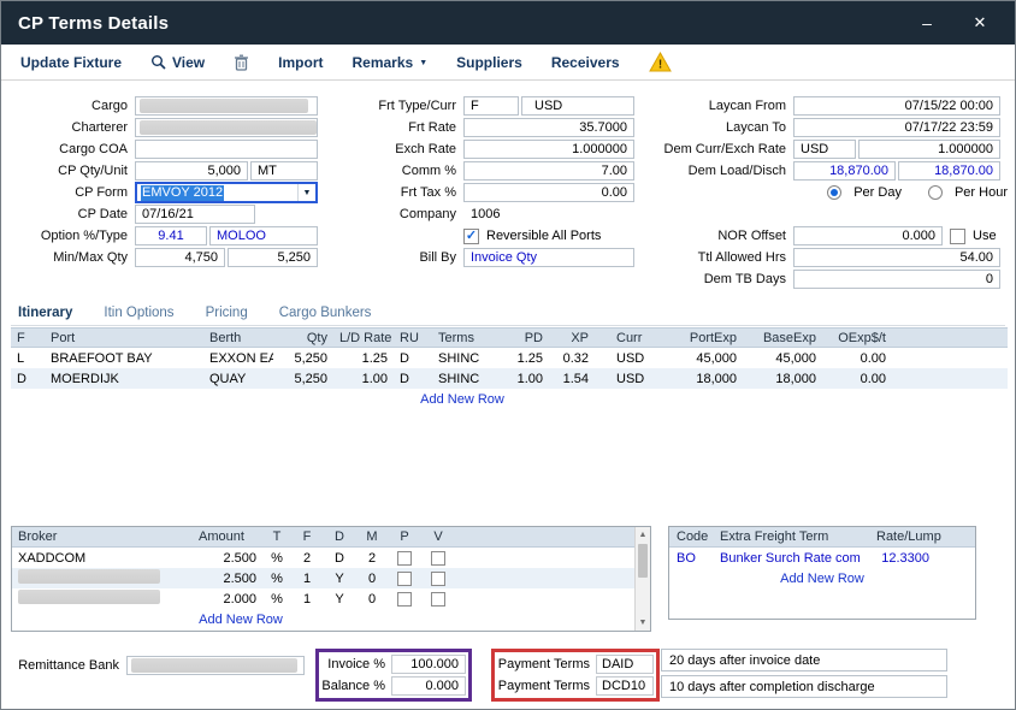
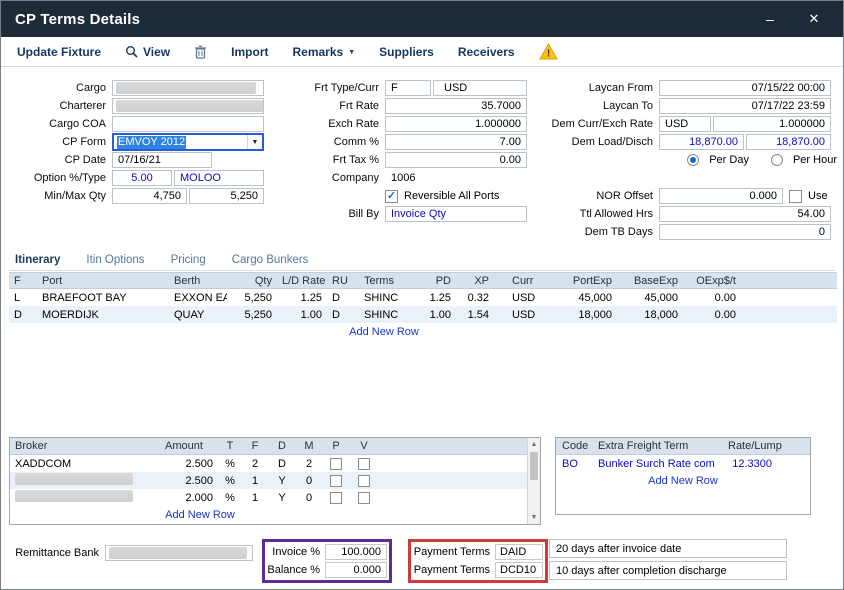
  CP Terms Details
  –
  ✕
  Update Fixture
  View
  Import
  Remarks
  Suppliers
  Receivers
  !
  Cargo
  Charterer
  Cargo COA
- CP Qty/Unit
- 5,000
- MT
  CP Form
  EMVOY 2012
  CP Date
  07/16/21
  Option %/Type
- 9.41
+ 5.00
  MOLOO
  Min/Max Qty
  4,750
  5,250
  Frt Type/Curr
  F
  USD
  Frt Rate
  35.7000
  Exch Rate
  1.000000
  Comm %
  7.00
  Frt Tax %
  0.00
  Company
  1006
  ✓
  Reversible All Ports
  Bill By
  Invoice Qty
  Laycan From
  07/15/22 00:00
  Laycan To
  07/17/22 23:59
  Dem Curr/Exch Rate
  USD
  1.000000
  Dem Load/Disch
  18,870.00
  18,870.00
  Per Day
  Per Hour
  NOR Offset
  0.000
  Use
  Ttl Allowed Hrs
  54.00
  Dem TB Days
  0
  Itinerary
  Itin Options
  Pricing
  Cargo Bunkers
  F
  Port
  Berth
  Qty
  L/D Rate
  RU
  Terms
  PD
  XP
  Curr
  PortExp
  BaseExp
  OExp$/t
  L
  BRAEFOOT BAY
  EXXON EA
  5,250
  1.25
  D
  SHINC
  1.25
  0.32
  USD
  45,000
  45,000
  0.00
  D
  MOERDIJK
  QUAY
  5,250
  1.00
  D
  SHINC
  1.00
  1.54
  USD
  18,000
  18,000
  0.00
  Add New Row
  Broker
  Amount
  T
  F
  D
  M
  P
  V
  XADDCOM
  2.500
  %
  2
  D
  2
  2.500
  %
  1
  Y
  0
  2.000
  %
  1
  Y
  0
  Add New Row
  Code
  Extra Freight Term
  Rate/Lump
  BO
  Bunker Surch Rate com
  12.3300
  Add New Row
  Remittance Bank
  Invoice %
  100.000
  Balance %
  0.000
  Payment Terms
  DAID
  Payment Terms
  DCD10
  20 days after invoice date
  10 days after completion discharge
